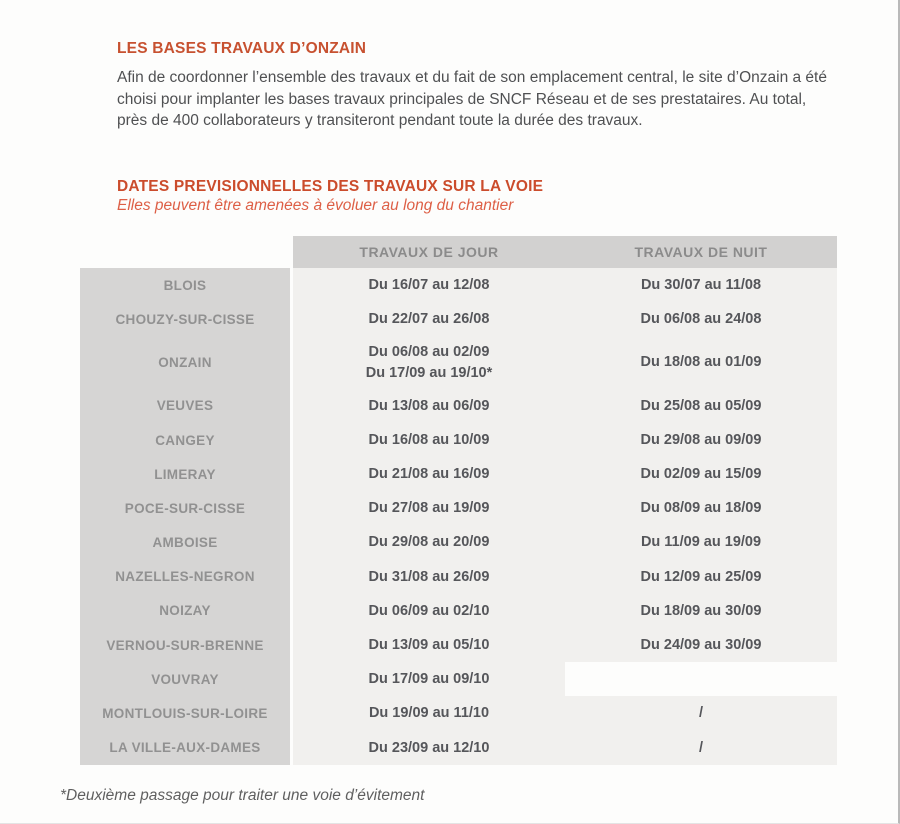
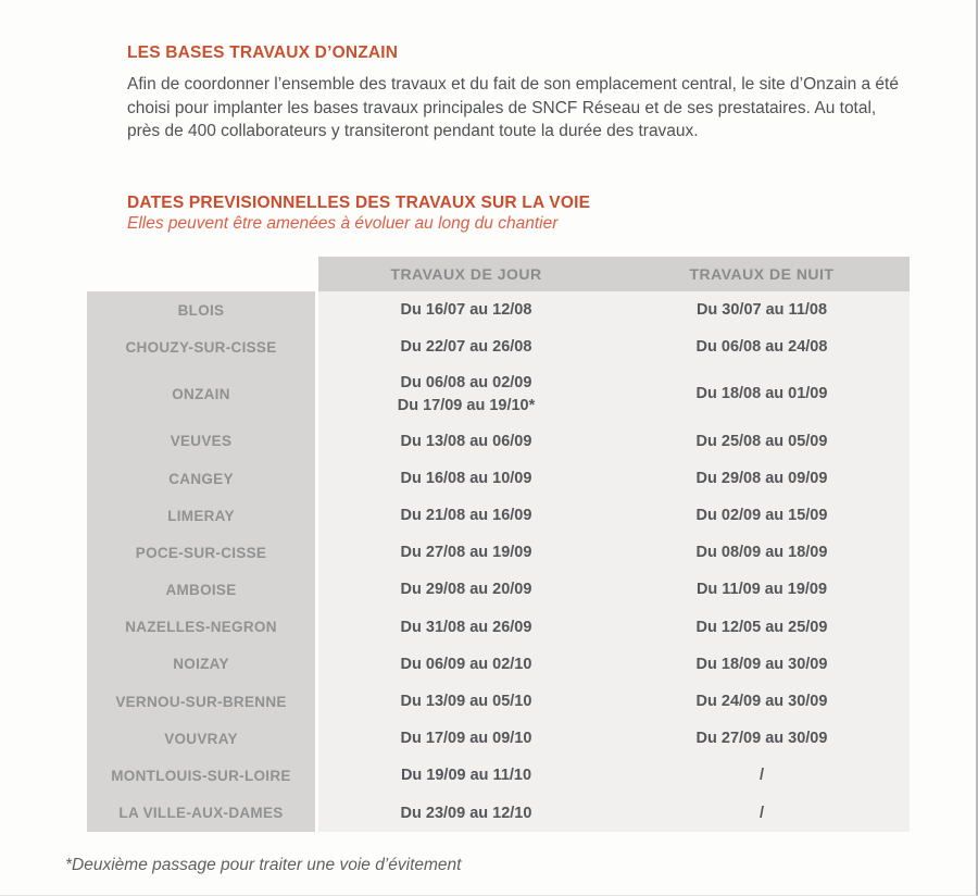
  LES BASES TRAVAUX D’ONZAIN
  Afin de coordonner l’ensemble des travaux et du fait de son emplacement central, le site d’Onzain a été choisi pour implanter les bases travaux principales de SNCF Réseau et de ses prestataires. Au total, près de 400 collaborateurs y transiteront pendant toute la durée des travaux.
  DATES PREVISIONNELLES DES TRAVAUX SUR LA VOIE
  Elles peuvent être amenées à évoluer au long du chantier
  TRAVAUX DE JOUR
  TRAVAUX DE NUIT
  BLOIS
  Du 16/07 au 12/08
  Du 30/07 au 11/08
  CHOUZY-SUR-CISSE
  Du 22/07 au 26/08
  Du 06/08 au 24/08
  ONZAIN
  Du 06/08 au 02/09
  Du 17/09 au 19/10*
  Du 18/08 au 01/09
  VEUVES
  Du 13/08 au 06/09
  Du 25/08 au 05/09
  CANGEY
  Du 16/08 au 10/09
  Du 29/08 au 09/09
  LIMERAY
  Du 21/08 au 16/09
  Du 02/09 au 15/09
  POCE-SUR-CISSE
  Du 27/08 au 19/09
  Du 08/09 au 18/09
  AMBOISE
  Du 29/08 au 20/09
  Du 11/09 au 19/09
  NAZELLES-NEGRON
  Du 31/08 au 26/09
- Du 12/09 au 25/09
+ Du 12/05 au 25/09
  NOIZAY
  Du 06/09 au 02/10
  Du 18/09 au 30/09
  VERNOU-SUR-BRENNE
  Du 13/09 au 05/10
  Du 24/09 au 30/09
  VOUVRAY
  Du 17/09 au 09/10
+ Du 27/09 au 30/09
  MONTLOUIS-SUR-LOIRE
  Du 19/09 au 11/10
  /
  LA VILLE-AUX-DAMES
  Du 23/09 au 12/10
  /
  *Deuxième passage pour traiter une voie d’évitement
